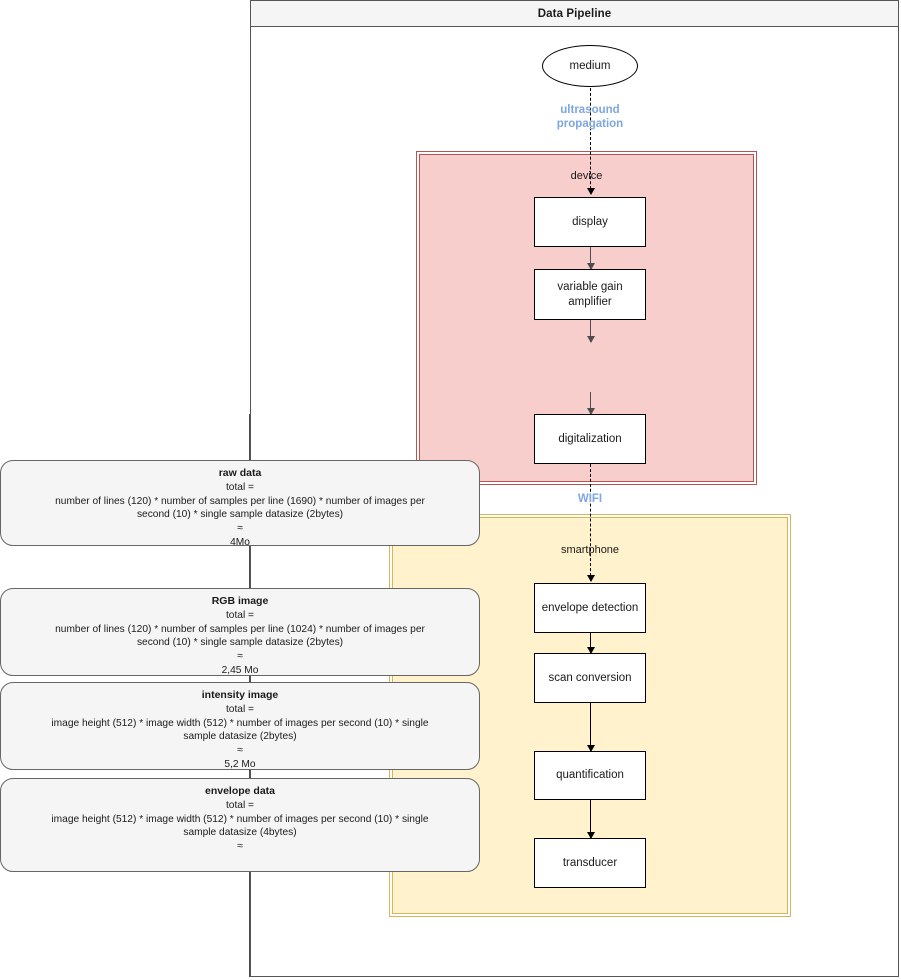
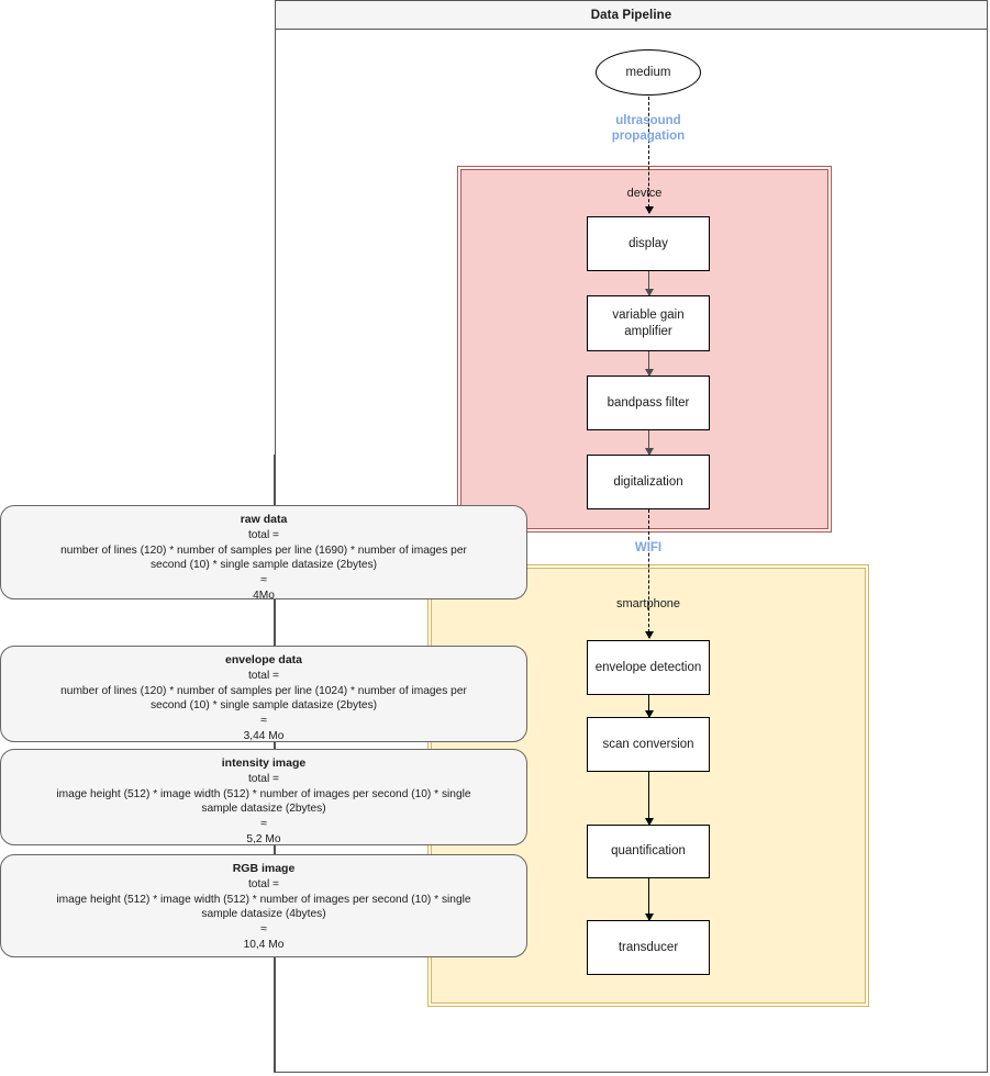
  Data Pipeline
  medium
  ultrasound
  propagation
  device
  display
  variable gain
  amplifier
+ bandpass filter
  digitalization
  WIFI
  smartphone
  envelope detection
  scan conversion
  quantification
  transducer
  raw data
  total =
  number of lines (120) * number of samples per line (1690) * number of images per
  second (10) * single sample datasize (2bytes)
  ≈
  4Mo
- RGB image
+ envelope data
  total =
  number of lines (120) * number of samples per line (1024) * number of images per
  second (10) * single sample datasize (2bytes)
  ≈
- 2,45 Mo
+ 3,44 Mo
  intensity image
  total =
  image height (512) * image width (512) * number of images per second (10) * single
  sample datasize (2bytes)
  ≈
  5,2 Mo
- envelope data
+ RGB image
  total =
  image height (512) * image width (512) * number of images per second (10) * single
  sample datasize (4bytes)
  ≈
+ 10,4 Mo
